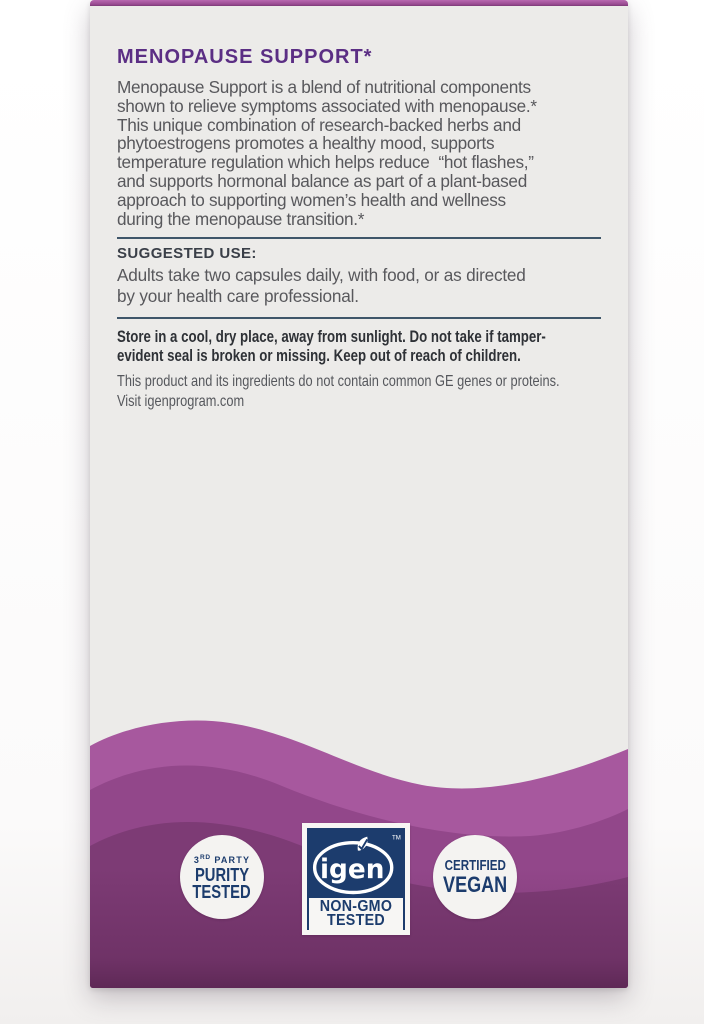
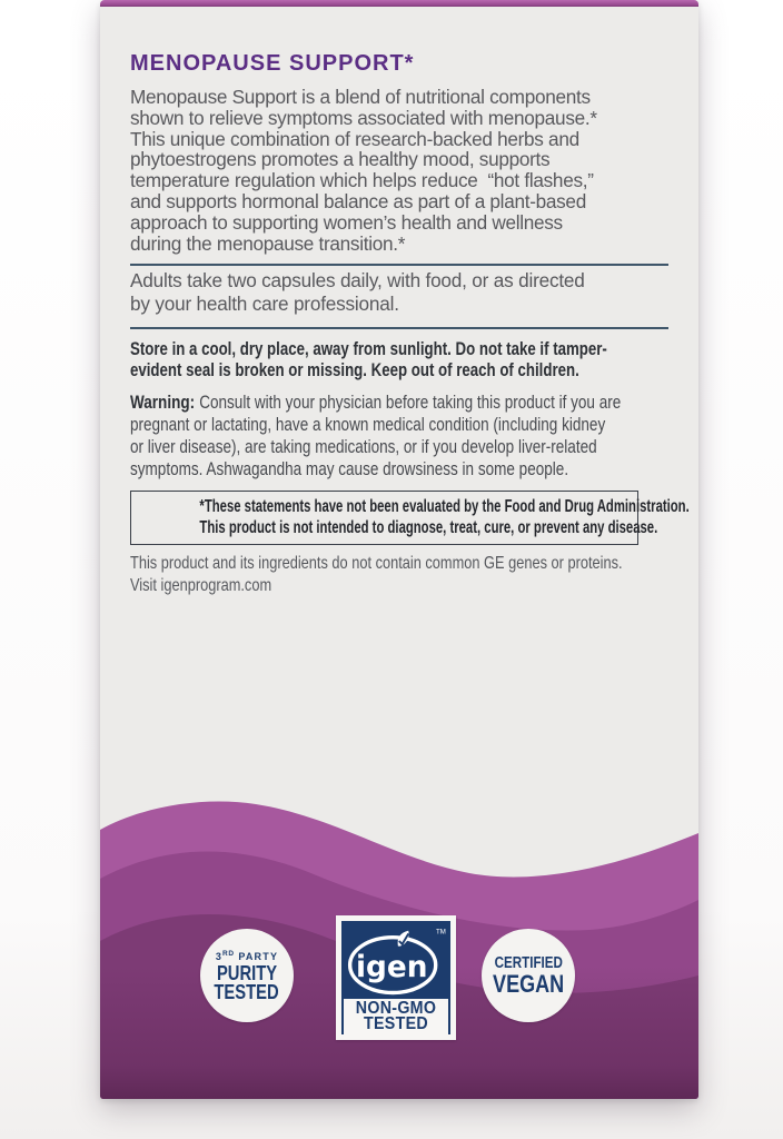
  3 PARTY
  PURITY
  TESTED
  igen
  NON-GMO
  TESTED
  CERTIFIED
  VEGAN
  MENOPAUSE SUPPORT*
  Menopause Support is a blend of nutritional components
  shown to relieve symptoms associated with menopause.*
  This unique combination of research-backed herbs and
  phytoestrogens promotes a healthy mood, supports
  temperature regulation which helps reduce “hot flashes,”
  and supports hormonal balance as part of a plant-based
  approach to supporting women’s health and wellness
  during the menopause transition.*
- SUGGESTED USE:
  Adults take two capsules daily, with food, or as directed
  by your health care professional.
  Store in a cool, dry place, away from sunlight. Do not take if tamper-
  evident seal is broken or missing. Keep out of reach of children.
+ Warning: Consult with your physician before taking this product if you are
+ pregnant or lactating, have a known medical condition (including kidney
+ or liver disease), are taking medications, or if you develop liver-related
+ symptoms. Ashwagandha may cause drowsiness in some people.
+ *These statements have not been evaluated by the Food and Drug Administration.
+ This product is not intended to diagnose, treat, cure, or prevent any disease.
  This product and its ingredients do not contain common GE genes or proteins.
  Visit igenprogram.com
